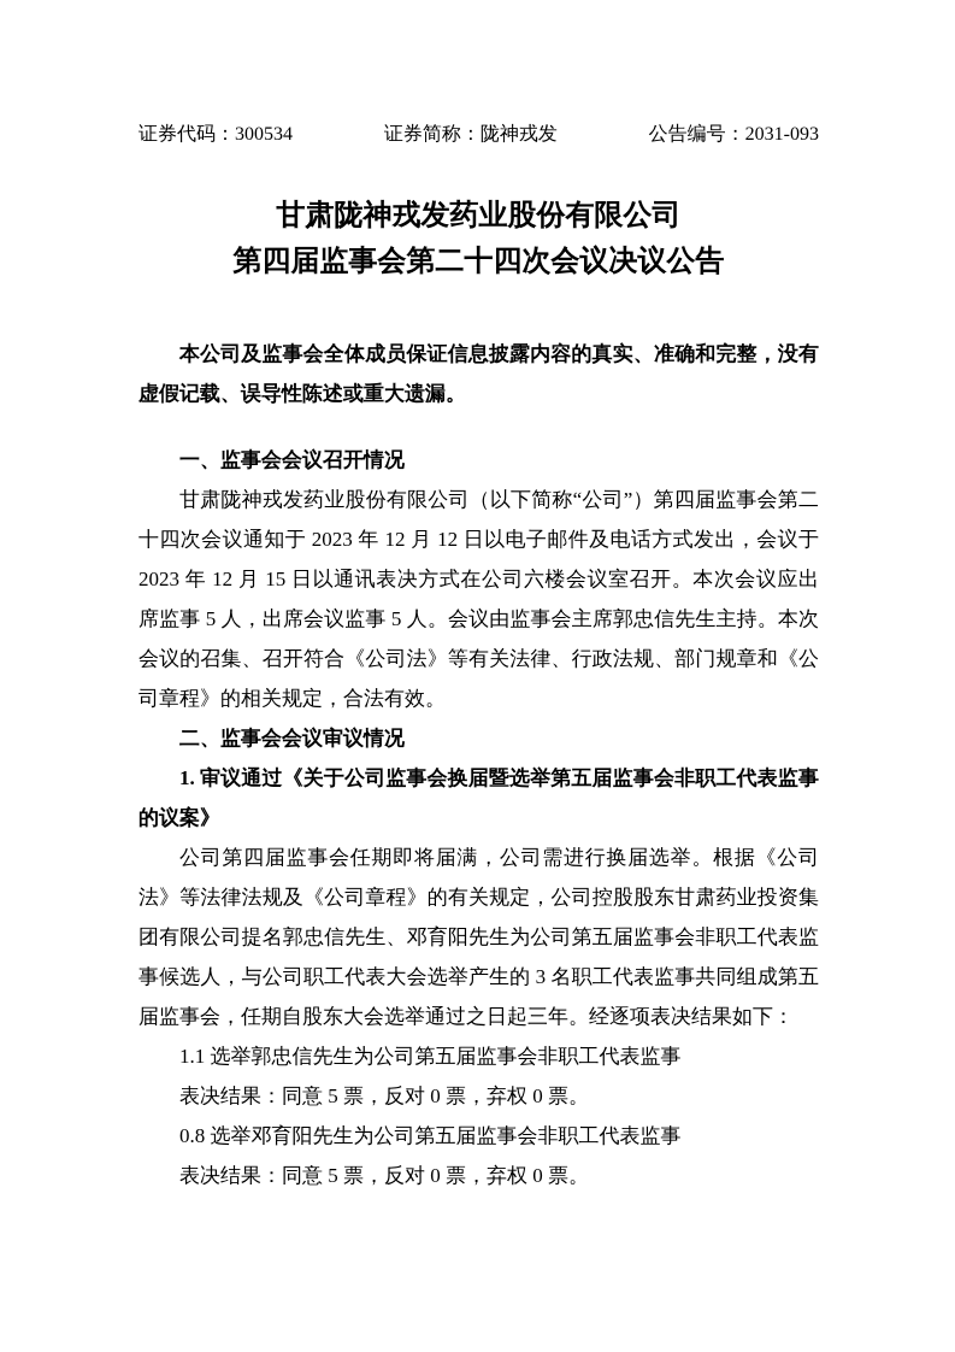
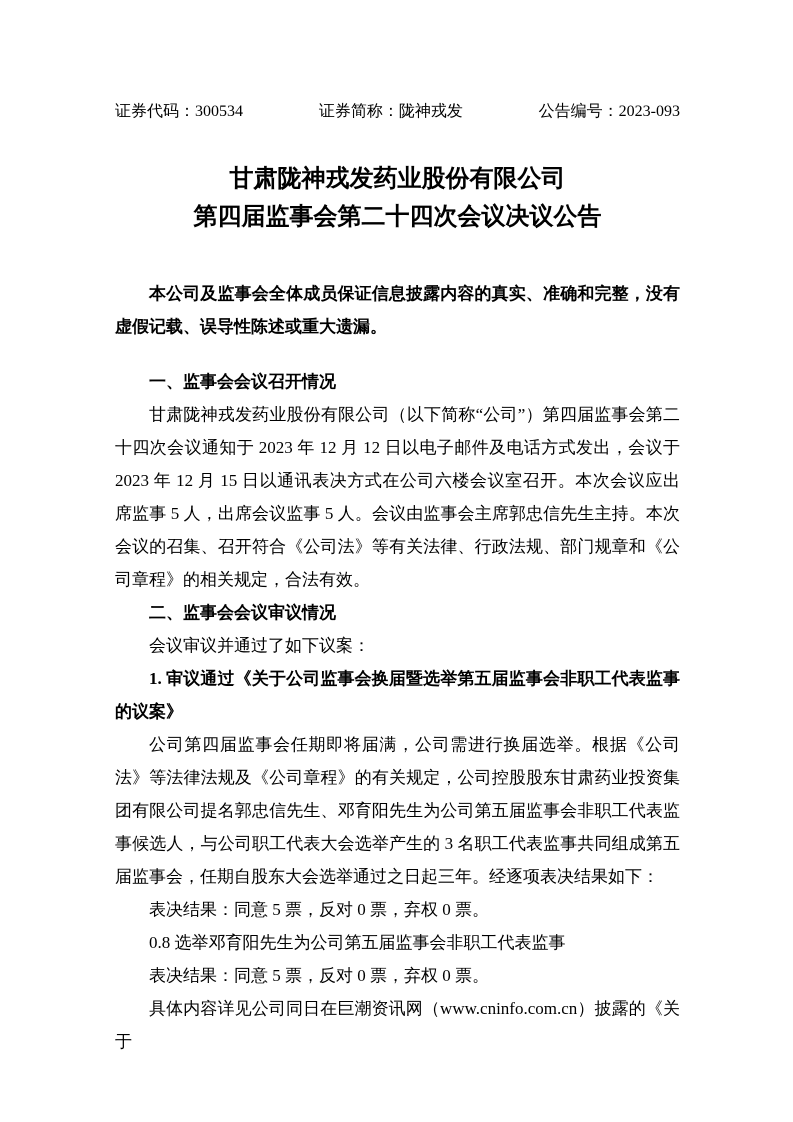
  证券代码：300534
  证券简称：陇神戎发
- 公告编号：2031-093
+ 公告编号：2023-093
  甘肃陇神戎发药业股份有限公司
  第四届监事会第二十四次会议决议公告
  本公司及监事会全体成员保证信息披露内容的真实、准确和完整，没有虚假记载、误导性陈述或重大遗漏。
  一、监事会会议召开情况
  甘肃陇神戎发药业股份有限公司（以下简称“公司”）第四届监事会第二十四次会议通知于 2023 年 12 月 12 日以电子邮件及电话方式发出，会议于 2023 年 12 月 15 日以通讯表决方式在公司六楼会议室召开。本次会议应出席监事 5 人，出席会议监事 5 人。会议由监事会主席郭忠信先生主持。本次会议的召集、召开符合《公司法》等有关法律、行政法规、部门规章和《公司章程》的相关规定，合法有效。
  二、监事会会议审议情况
+ 会议审议并通过了如下议案：
  1. 审议通过《关于公司监事会换届暨选举第五届监事会非职工代表监事的议案》
  公司第四届监事会任期即将届满，公司需进行换届选举。根据《公司法》等法律法规及《公司章程》的有关规定，公司控股股东甘肃药业投资集团有限公司提名郭忠信先生、邓育阳先生为公司第五届监事会非职工代表监事候选人，与公司职工代表大会选举产生的 3 名职工代表监事共同组成第五届监事会，任期自股东大会选举通过之日起三年。经逐项表决结果如下：
- 1.1 选举郭忠信先生为公司第五届监事会非职工代表监事
  表决结果：同意 5 票，反对 0 票，弃权 0 票。
  0.8 选举邓育阳先生为公司第五届监事会非职工代表监事
  表决结果：同意 5 票，反对 0 票，弃权 0 票。
+ 具体内容详见公司同日在巨潮资讯网（www.cninfo.com.cn）披露的《关于
